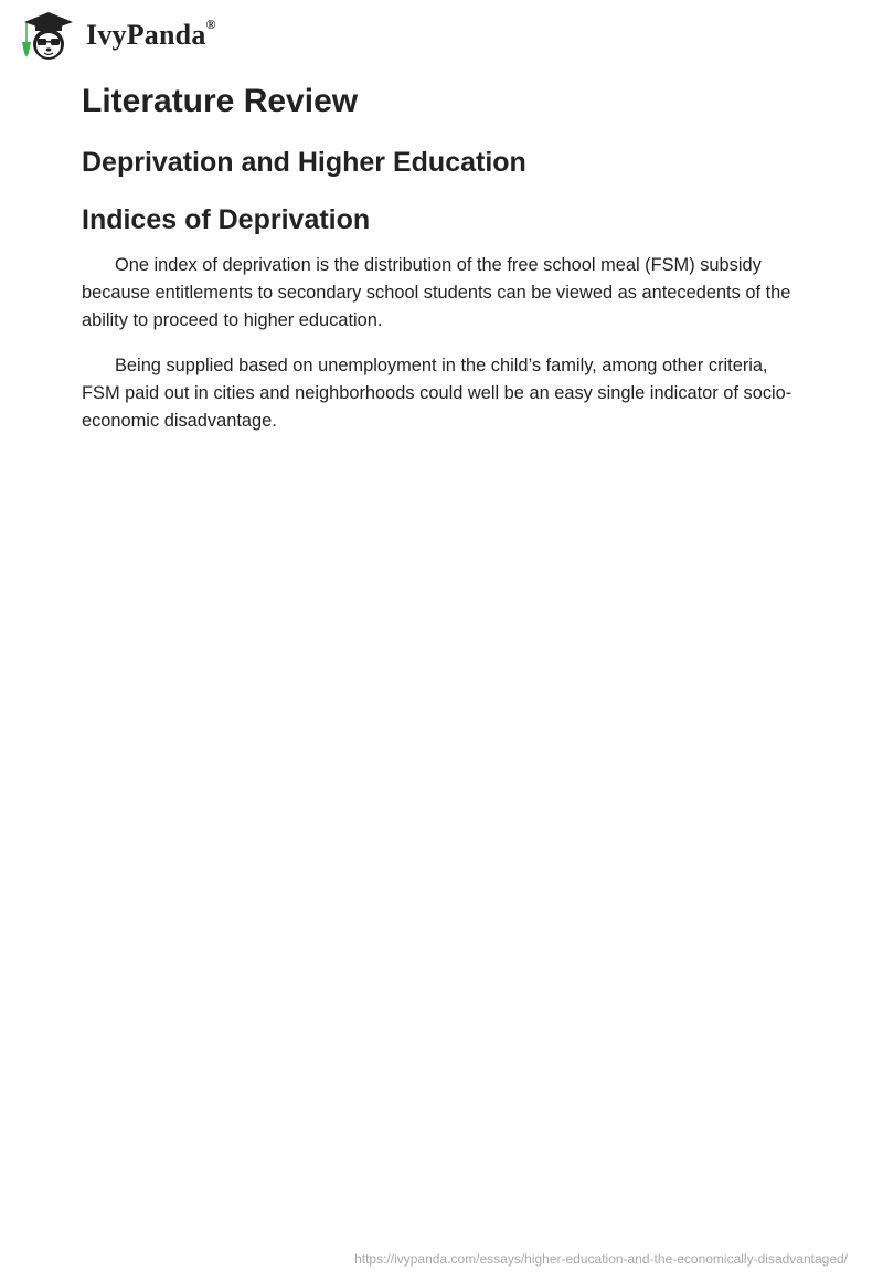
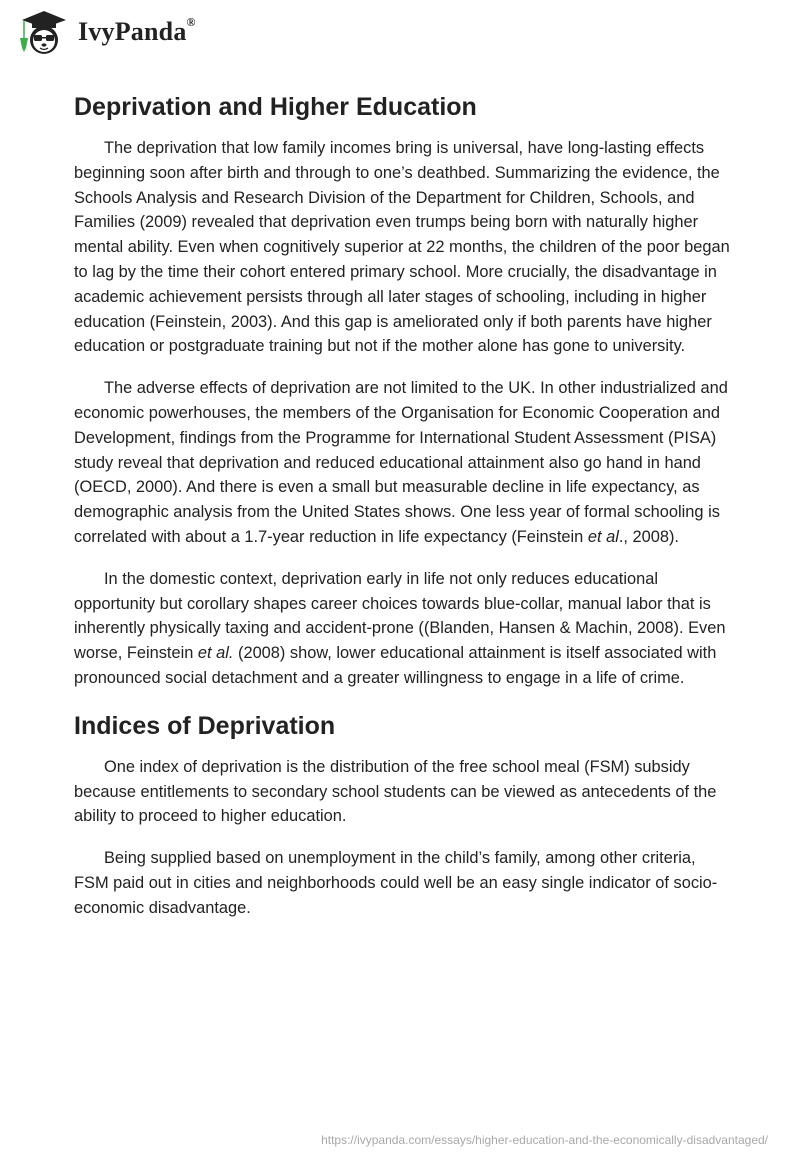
  IvyPanda®
- Literature Review
  Deprivation and Higher Education
+ The deprivation that low family incomes bring is universal, have long-lasting effects beginning soon after birth and through to one’s deathbed. Summarizing the evidence, the Schools Analysis and Research Division of the Department for Children, Schools, and Families (2009) revealed that deprivation even trumps being born with naturally higher mental ability. Even when cognitively superior at 22 months, the children of the poor began to lag by the time their cohort entered primary school. More crucially, the disadvantage in academic achievement persists through all later stages of schooling, including in higher education (Feinstein, 2003). And this gap is ameliorated only if both parents have higher education or postgraduate training but not if the mother alone has gone to university.
+ The adverse effects of deprivation are not limited to the UK. In other industrialized and economic powerhouses, the members of the Organisation for Economic Cooperation and Development, findings from the Programme for International Student Assessment (PISA) study reveal that deprivation and reduced educational attainment also go hand in hand (OECD, 2000). And there is even a small but measurable decline in life expectancy, as demographic analysis from the United States shows. One less year of formal schooling is correlated with about a 1.7-year reduction in life expectancy (Feinstein et al., 2008).
+ In the domestic context, deprivation early in life not only reduces educational opportunity but corollary shapes career choices towards blue-collar, manual labor that is inherently physically taxing and accident-prone ((Blanden, Hansen & Machin, 2008). Even worse, Feinstein et al. (2008) show, lower educational attainment is itself associated with pronounced social detachment and a greater willingness to engage in a life of crime.
  Indices of Deprivation
  One index of deprivation is the distribution of the free school meal (FSM) subsidy because entitlements to secondary school students can be viewed as antecedents of the ability to proceed to higher education.
  Being supplied based on unemployment in the child’s family, among other criteria, FSM paid out in cities and neighborhoods could well be an easy single indicator of socio-economic disadvantage.
  https://ivypanda.com/essays/higher-education-and-the-economically-disadvantaged/
